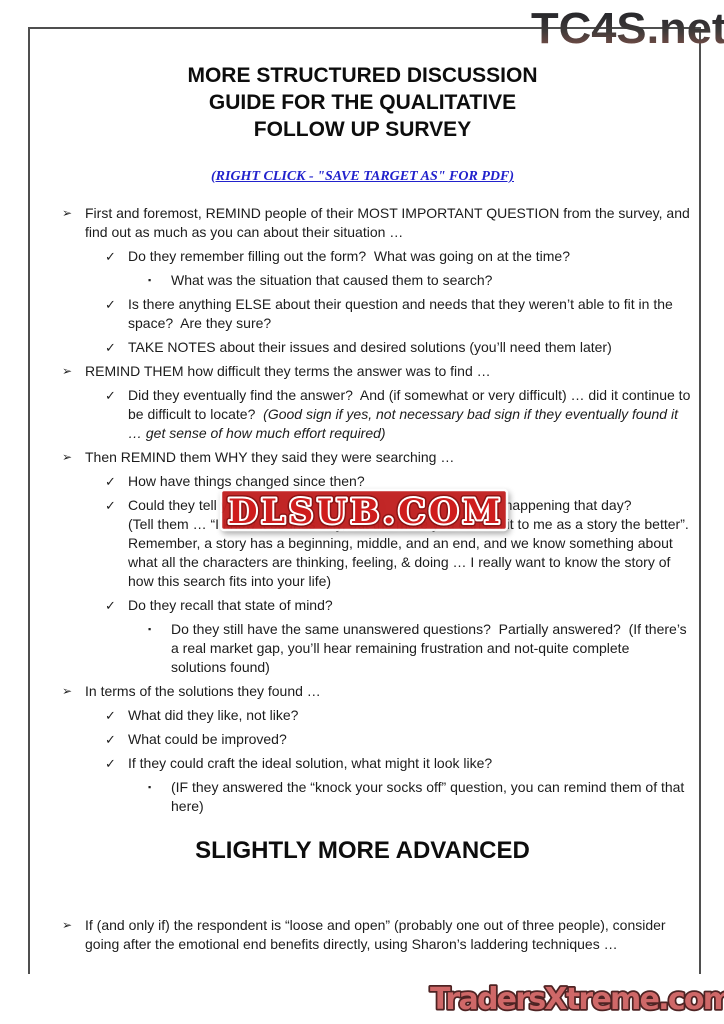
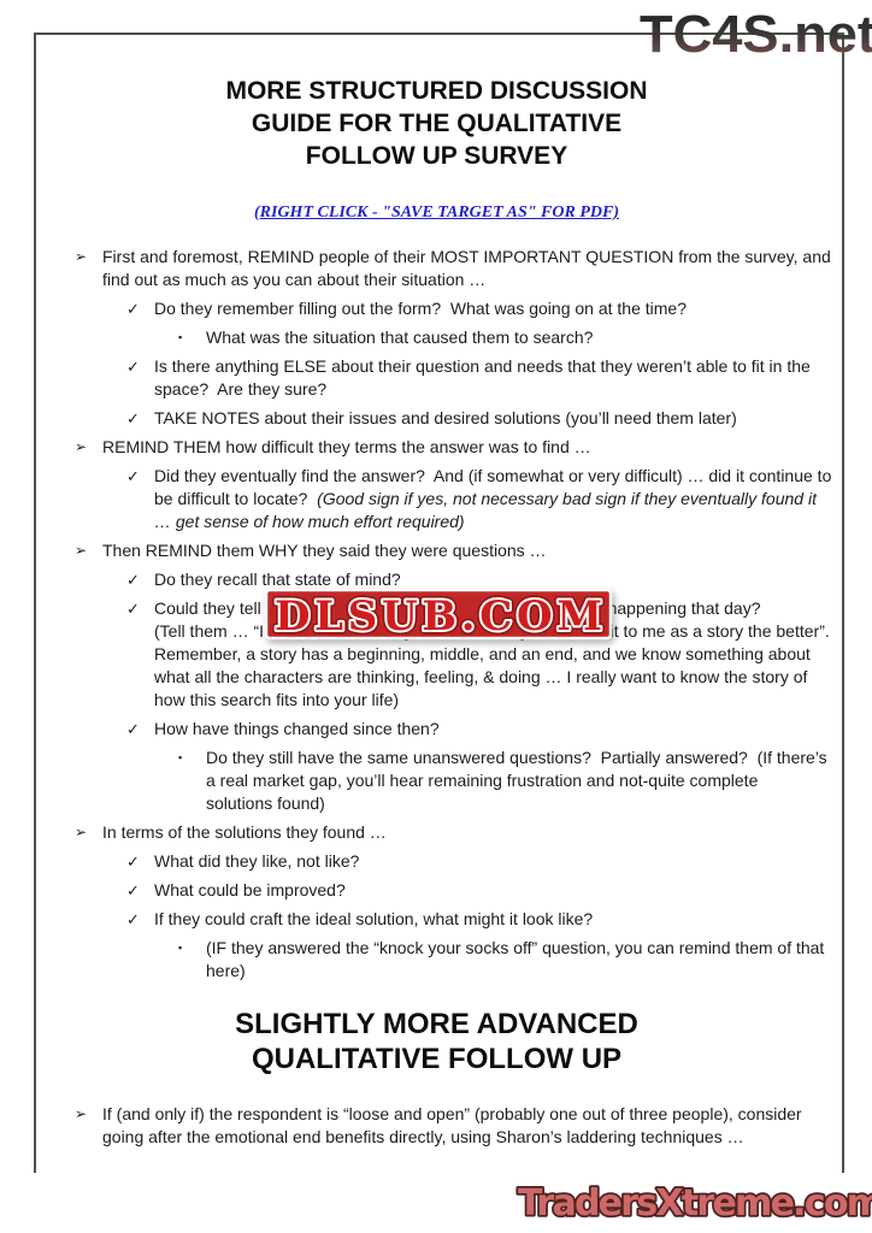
  MORE STRUCTURED DISCUSSION
  GUIDE FOR THE QUALITATIVE
  FOLLOW UP SURVEY
  (RIGHT CLICK - "SAVE TARGET AS" FOR PDF)
  ➢
  First and foremost, REMIND people of their MOST IMPORTANT QUESTION from the survey, and find out as much as you can about their situation …
  ✓
  Do they remember filling out the form? What was going on at the time?
  ▪
  What was the situation that caused them to search?
  ✓
  Is there anything ELSE about their question and needs that they weren’t able to fit in the space? Are they sure?
  ✓
  TAKE NOTES about their issues and desired solutions (you’ll need them later)
  ➢
  REMIND THEM how difficult they terms the answer was to find …
  ✓
  Did they eventually find the answer? And (if somewhat or very difficult) … did it continue to be difficult to locate? (Good sign if yes, not necessary bad sign if they eventually found it … get sense of how much effort required)
  ➢
- Then REMIND them WHY they said they were searching …
+ Then REMIND them WHY they said they were questions …
  ✓
- How have things changed since then?
+ Do they recall that state of mind?
  ✓
  Could they tell happening that day?
  (Tell them … “It to me as a story the better”. Remember, a story has a beginning, middle, and an end, and we know something about what all the characters are thinking, feeling, & doing … I really want to know the story of how this search fits into your life)
  ✓
- Do they recall that state of mind?
+ How have things changed since then?
  ▪
  Do they still have the same unanswered questions? Partially answered? (If there’s a real market gap, you’ll hear remaining frustration and not-quite complete solutions found)
  ➢
  In terms of the solutions they found …
  ✓
  What did they like, not like?
  ✓
  What could be improved?
  ✓
  If they could craft the ideal solution, what might it look like?
  ▪
  (IF they answered the “knock your socks off” question, you can remind them of that here)
  SLIGHTLY MORE ADVANCED
+ QUALITATIVE FOLLOW UP
  ➢
  If (and only if) the respondent is “loose and open” (probably one out of three people), consider going after the emotional end benefits directly, using Sharon’s laddering techniques …
  TC4S.net
  DLSUB.COM
  TradersXtreme.com
